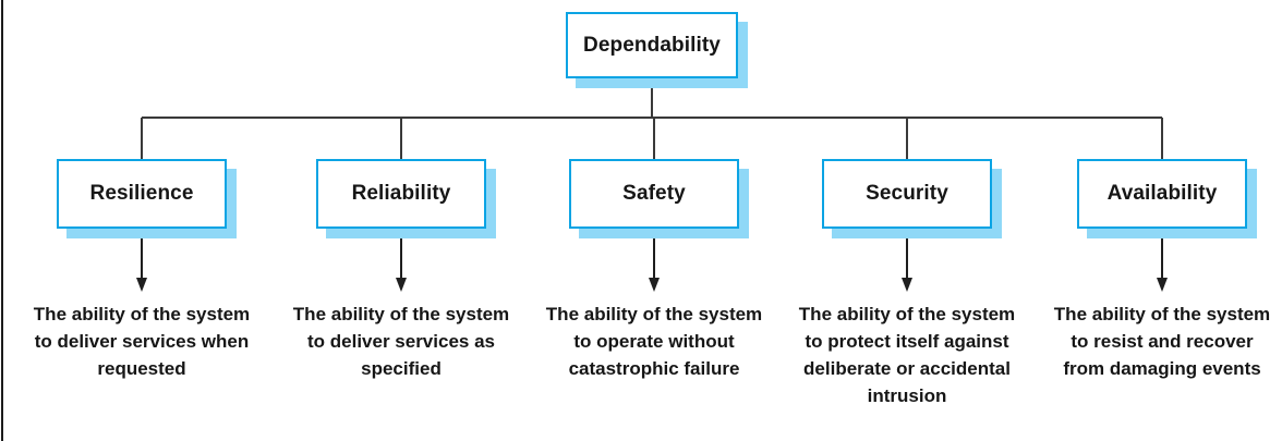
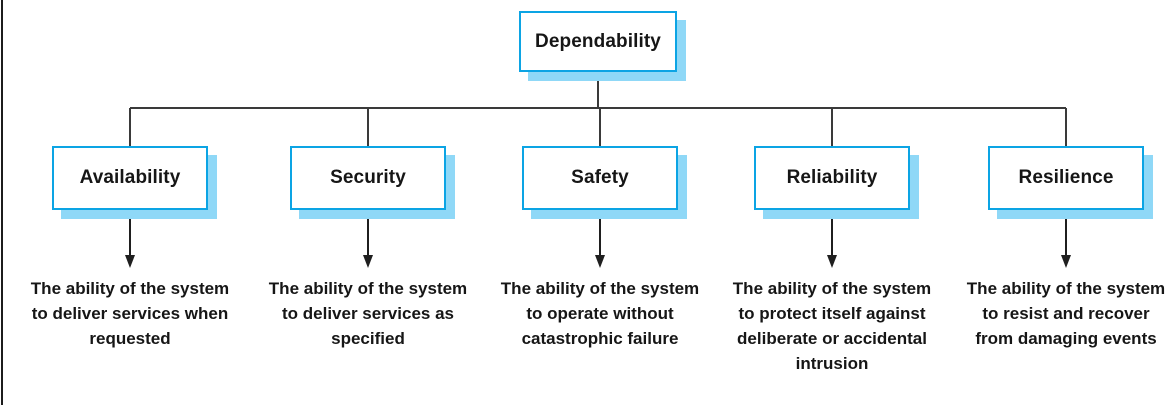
  Dependability
- Resilience
+ Availability
- Reliability
+ Security
  Safety
- Security
+ Reliability
- Availability
+ Resilience
  The ability of the system
  to deliver services when
  requested
  The ability of the system
  to deliver services as
  specified
  The ability of the system
  to operate without
  catastrophic failure
  The ability of the system
  to protect itself against
  deliberate or accidental
  intrusion
  The ability of the system
  to resist and recover
  from damaging events
